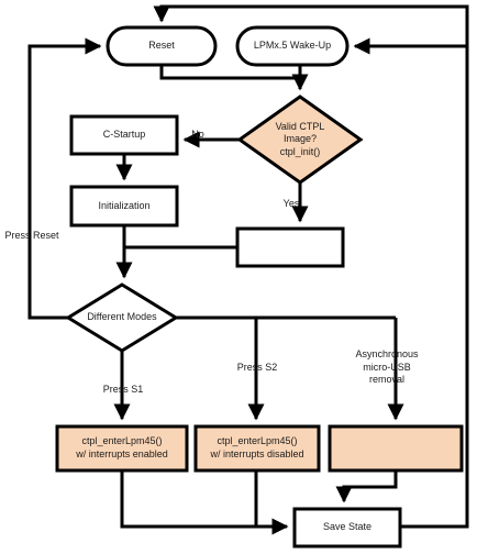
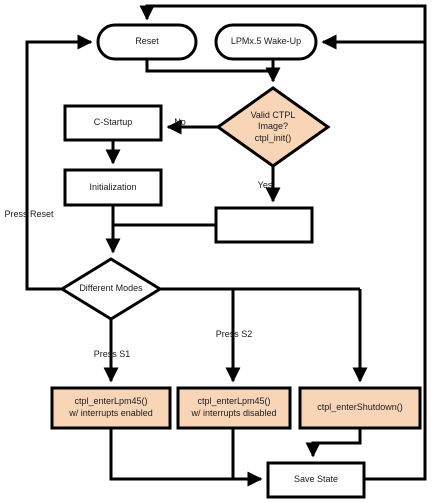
  Reset
  LPMx.5 Wake-Up
  Valid CTPL
  Image?
  ctpl_init()
  C-Startup
  Initialization
  Different Modes
  ctpl_enterLpm45()
  w/ interrupts enabled
  ctpl_enterLpm45()
  w/ interrupts disabled
+ ctpl_enterShutdown()
  Save State
  No
  Yes
  Press Reset
  Press S1
  Press S2
- Asynchronous
- micro-USB
- removal
